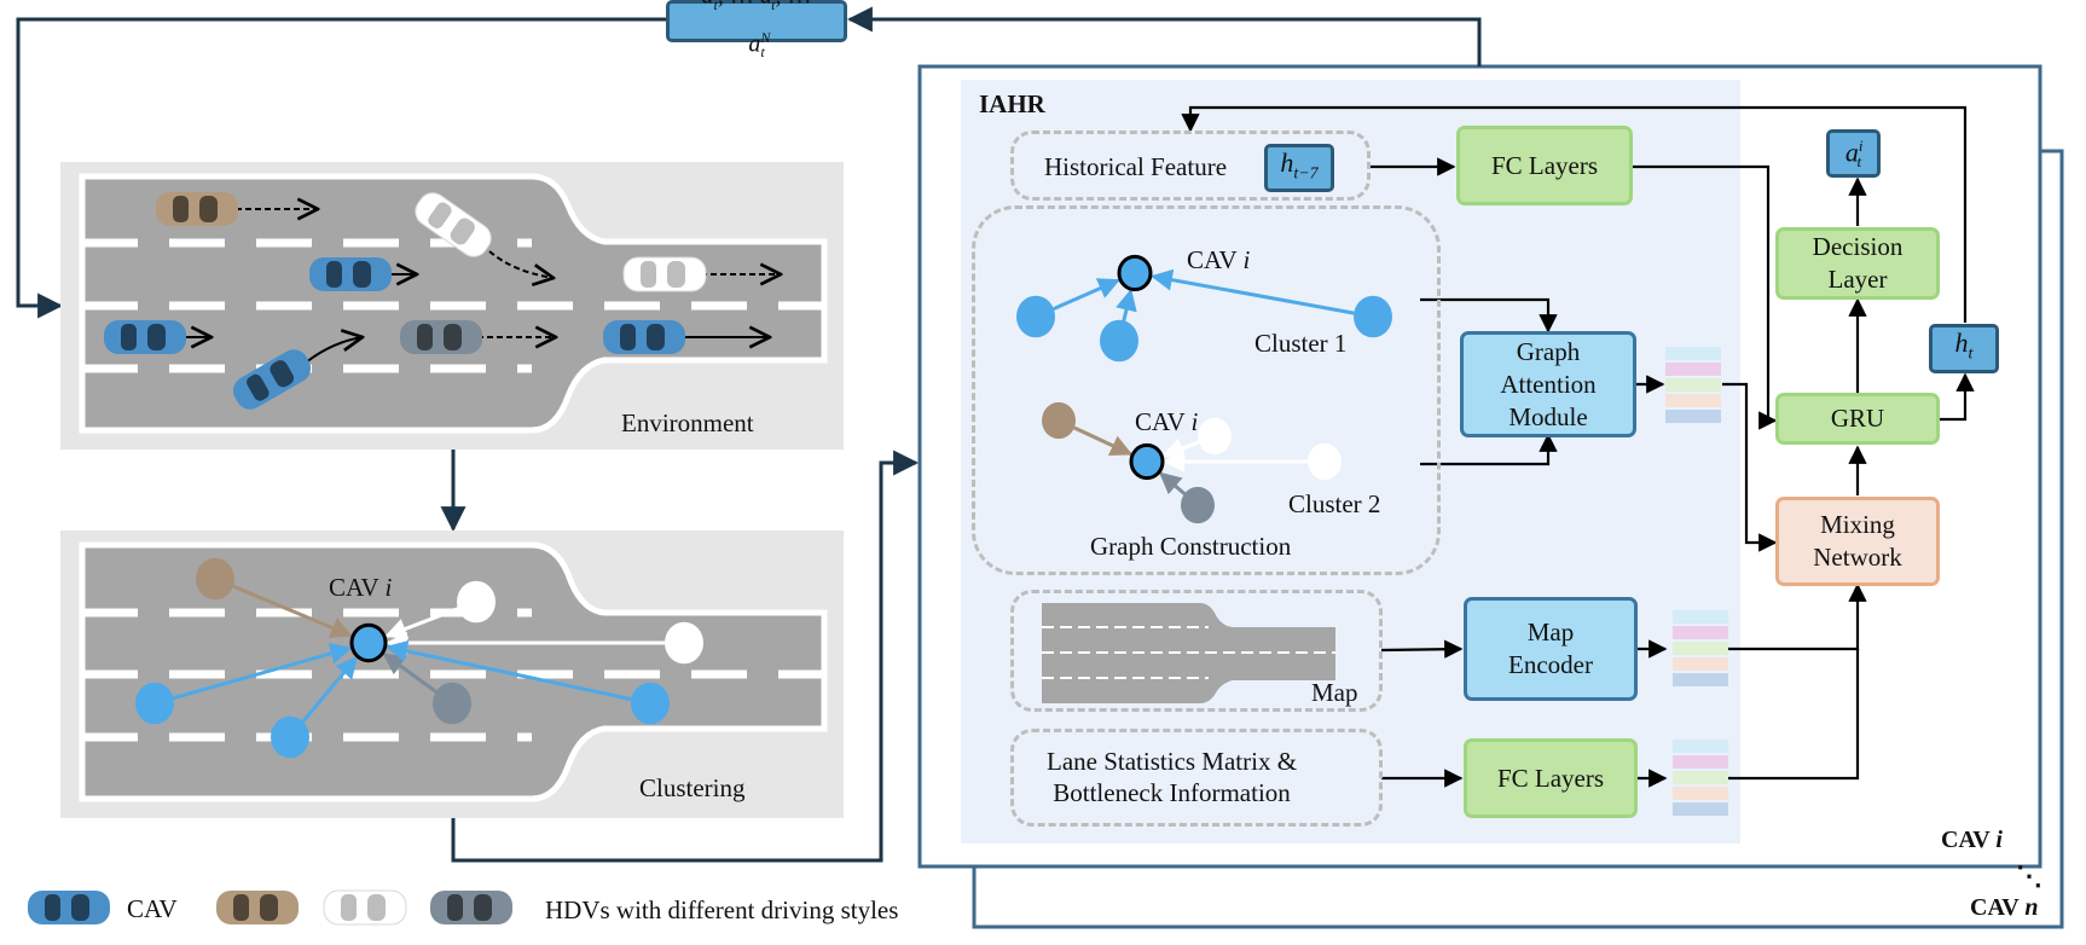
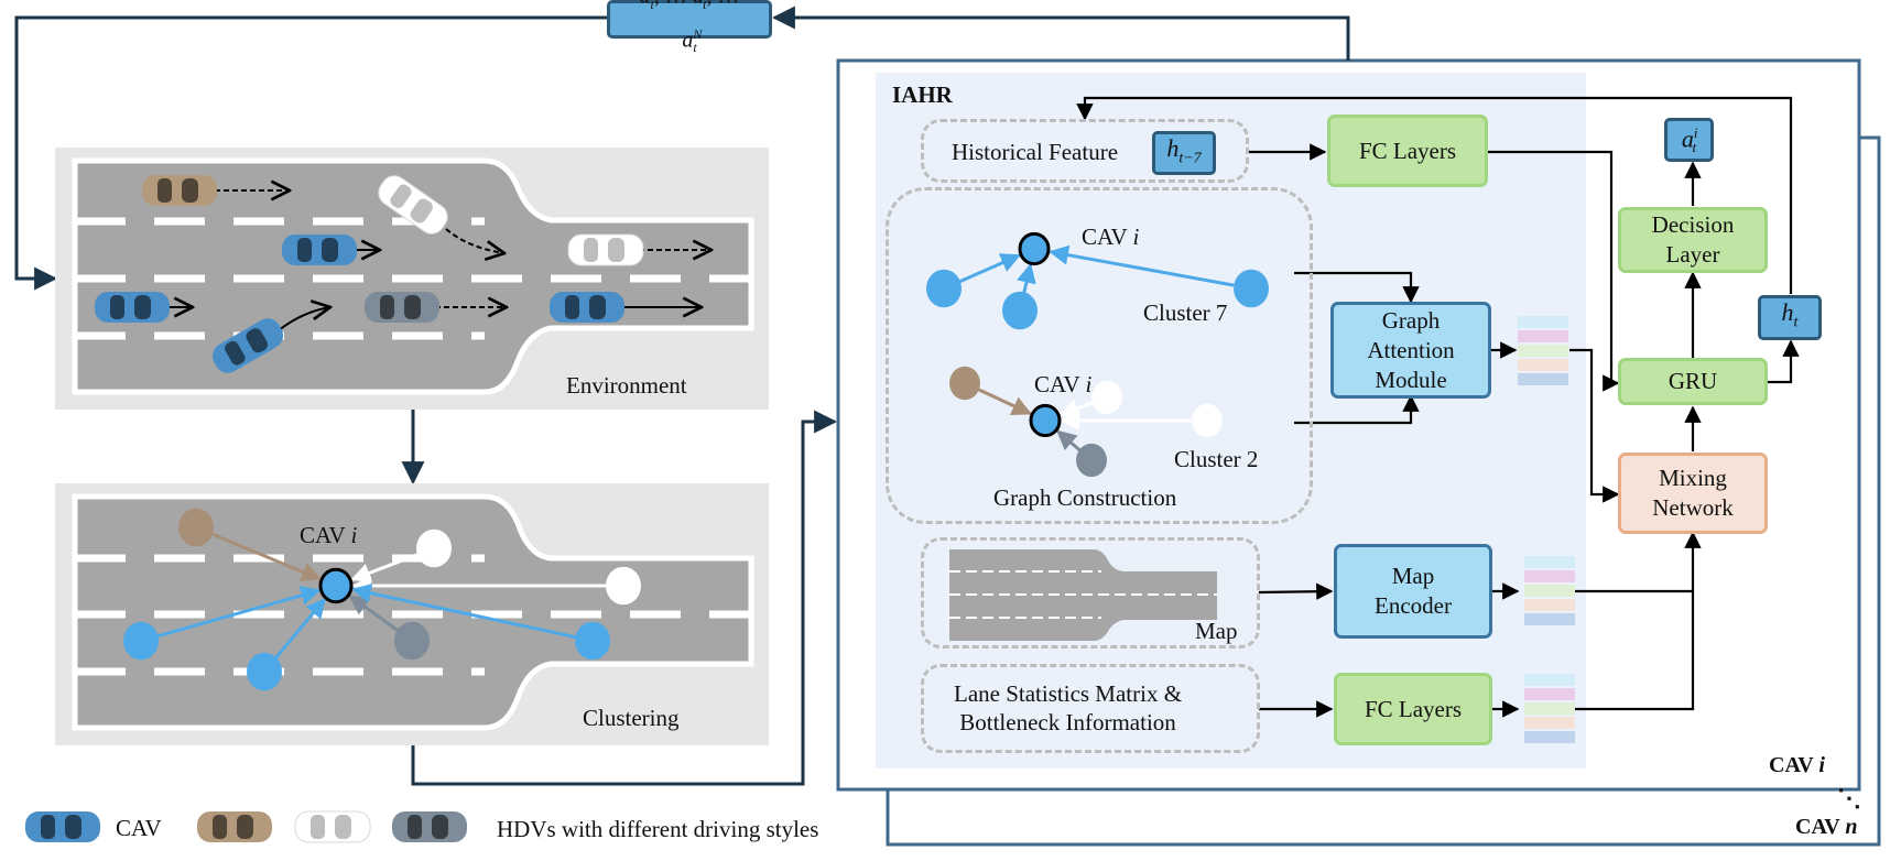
  Environment
  Clustering
  CAV i
  IAHR
  Historical Feature
  ht−7
  FC Layers
  CAV i
- Cluster 1
+ Cluster 7
  CAV i
  Cluster 2
  Graph Construction
  Graph
  Attention
  Module
  Map
  Map
  Encoder
  Lane Statistics Matrix &
  Bottleneck Information
  FC Layers
  GRU
  Mixing
  Network
  Decision
  Layer
  ait
  ht
  CAV i
  ⋱
  CAV n
  CAV
  HDVs with different driving styles
